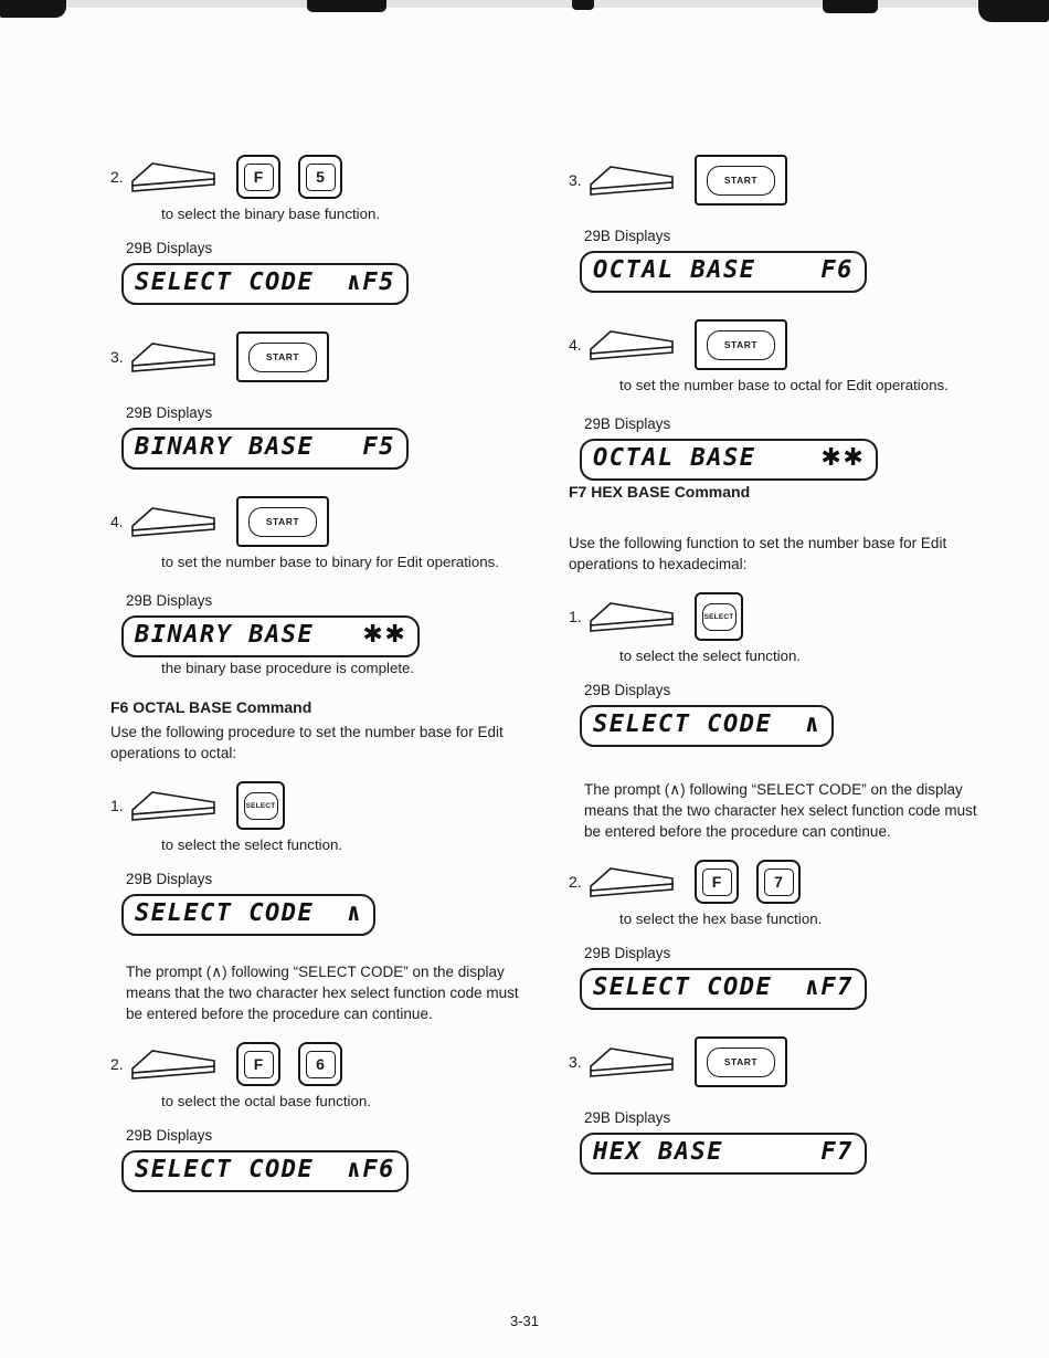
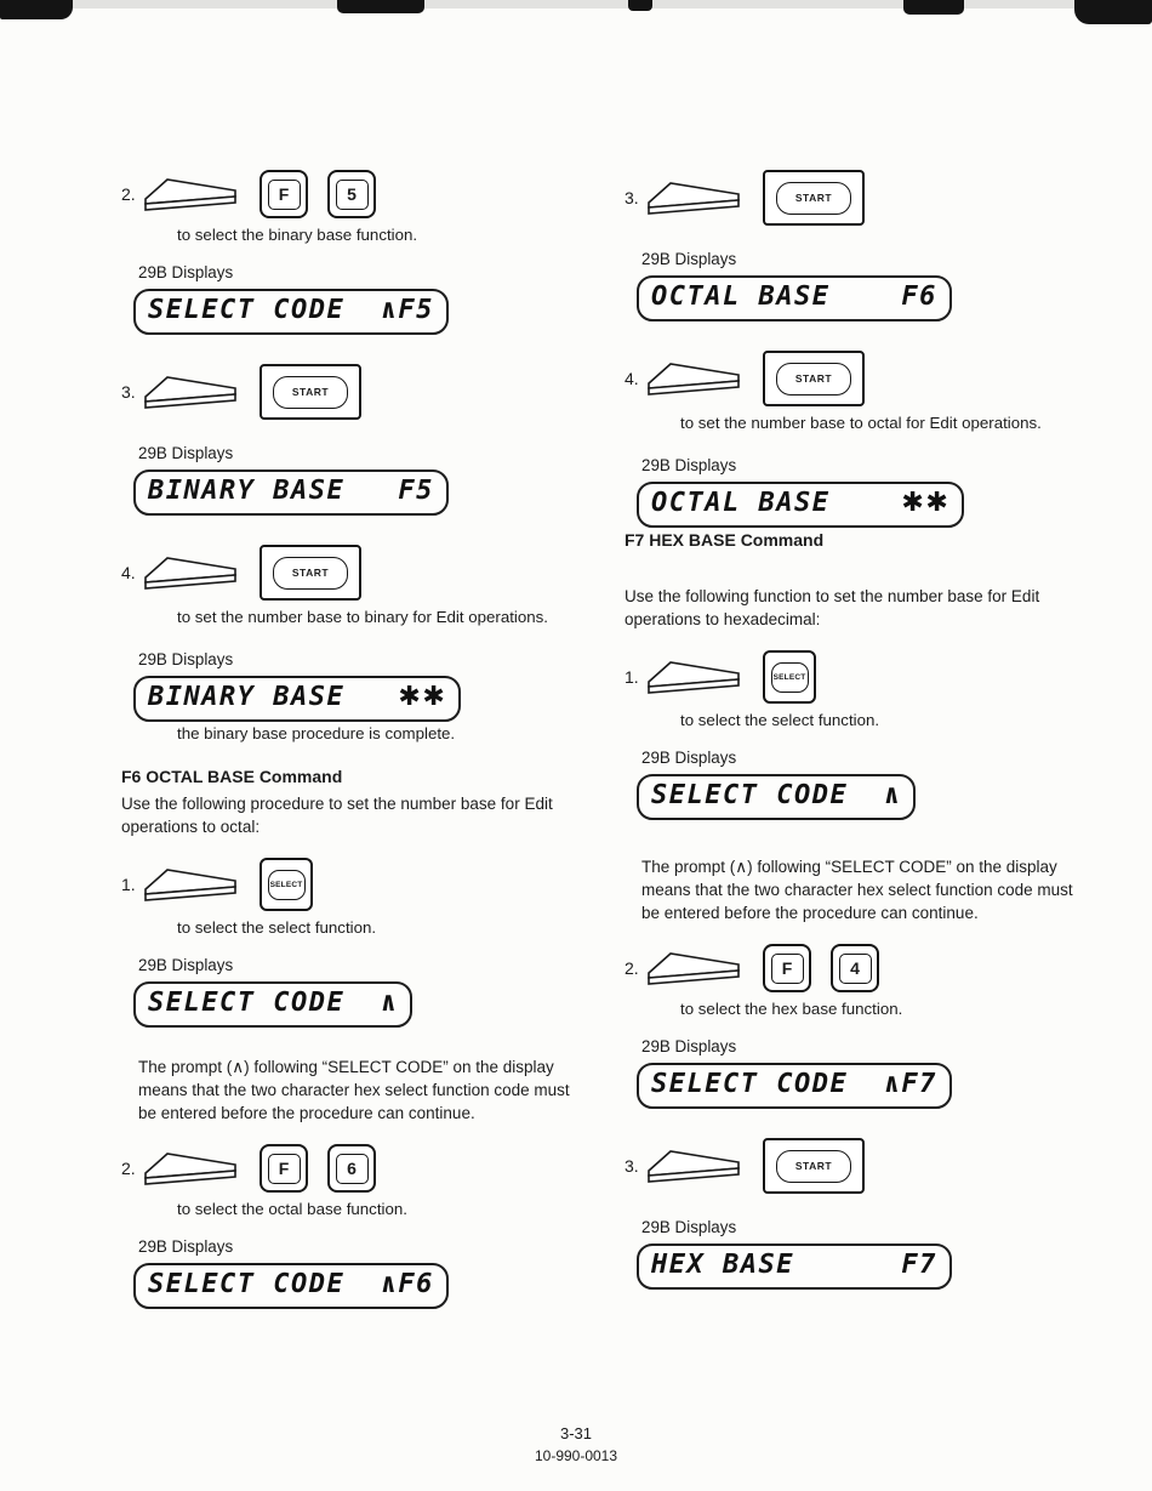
  2.
  F
  5
  to select the binary base function.
  29B Displays
  SELECT CODE ∧F5
  3.
  START
  29B Displays
  BINARY BASE F5
  4.
  START
  to set the number base to binary for Edit operations.
  29B Displays
  BINARY BASE ✱✱
  the binary base procedure is complete.
  F6 OCTAL BASE Command
  Use the following procedure to set the number base for Edit operations to octal:
  1.
  to select the select function.
  29B Displays
  SELECT CODE ∧
  The prompt (∧) following “SELECT CODE” on the display means that the two character hex select function code must be entered before the procedure can continue.
  2.
  F
  6
  to select the octal base function.
  29B Displays
  SELECT CODE ∧F6
  3.
  START
  29B Displays
  OCTAL BASE F6
  4.
  START
  to set the number base to octal for Edit operations.
  29B Displays
  OCTAL BASE ✱✱
  F7 HEX BASE Command
  Use the following function to set the number base for Edit operations to hexadecimal:
  1.
  to select the select function.
  29B Displays
  SELECT CODE ∧
  The prompt (∧) following “SELECT CODE” on the display means that the two character hex select function code must be entered before the procedure can continue.
  2.
  F
- 7
+ 4
  to select the hex base function.
  29B Displays
  SELECT CODE ∧F7
  3.
  START
  29B Displays
  HEX BASE F7
  3-31
+ 10-990-0013
